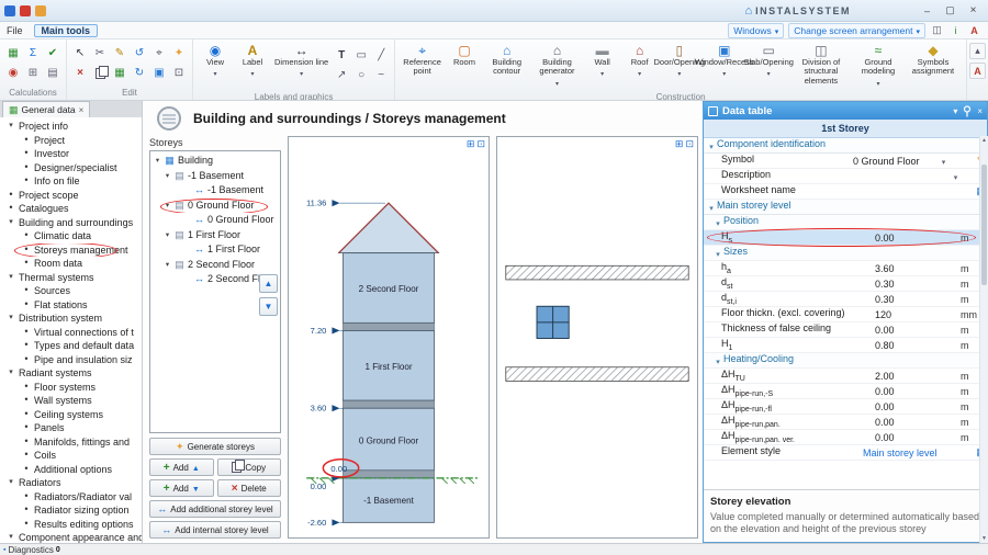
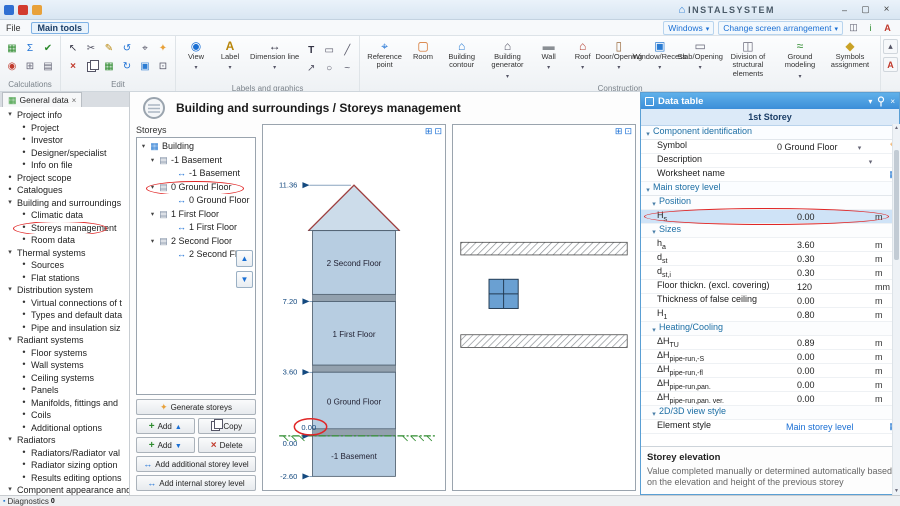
  ⌂
  INSTALSYSTEM
  File
  Main tools
  Windows
  Change screen arrangement
  ◫
  ℹ
  A
  ▦
  ◉
  Σ
  ⊞
  ✔
  ▤
  Calculations
  ↖
  ×
  ✂
  ✎
  ▦
  ↺
  ↻
  ⌖
  ▣
  ✦
  ⊡
  Edit
  ◉
  View
  A
  Label
  ↔
  Dimension line
  T
  ↗
  ▭
  ○
  ╱
  ~
  Labels and graphics
  Reference point
  Room
  Building contour
  Building generator
  Wall
  Roof
  Door/Opening
  Window/Recess
  Slab/Opening
  Division of structural elements
  Ground modeling
  Symbols assignment
  Construction
  ▴
  A
  ▦
  General data
  ×
  Project info
  Project
  Investor
  Designer/specialist
  Info on file
  Project scope
  Catalogues
  Building and surroundings
  Climatic data
  Storeys management
  Room data
  Thermal systems
  Sources
  Flat stations
  Distribution system
  Virtual connections of t
  Types and default data
  Pipe and insulation siz
  Radiant systems
  Floor systems
  Wall systems
  Ceiling systems
  Panels
  Manifolds, fittings and
  Coils
  Additional options
  Radiators
  Radiators/Radiator val
  Radiator sizing option
  Results editing options
  Component appearance and
  Building and surroundings / Storeys management
  Storeys
  Building
  -1 Basement
  -1 Basement
  0 Ground Floor
  0 Ground Floor
  1 First Floor
  1 First Floor
  2 Second Floor
  ▲
  ▼
  Generate storeys
  Add
  Copy
  Add
  Delete
  Add additional storey level
  Add internal storey level
  ⊞
  ⊡
  2 Second Floor
  1 First Floor
  0 Ground Floor
  -1 Basement
  11.36
  7.20
  3.60
  0.00
  -2.60
  0.00
  ⊞
  ⊡
  Data table
  ▾
  ×
  1st Storey
  Component identification
  Symbol
  0 Ground Floor
  Description
  Worksheet name
  Main storey level
  Position
  0.00
  m
  Sizes
  3.60
  m
  0.30
  m
  0.30
  m
  Floor thickn. (excl. covering)
  120
  mm
  Thickness of false ceiling
  0.00
  m
  0.80
  m
  Heating/Cooling
- 2.00
+ 0.89
  m
  0.00
  m
  0.00
  m
  0.00
  m
  0.00
  m
+ 2D/3D view style
  Element style
  Main storey level
  Storey elevation
  Value completed manually or determined automatically based on the elevation and height of the previous storey
  Diagnostics
